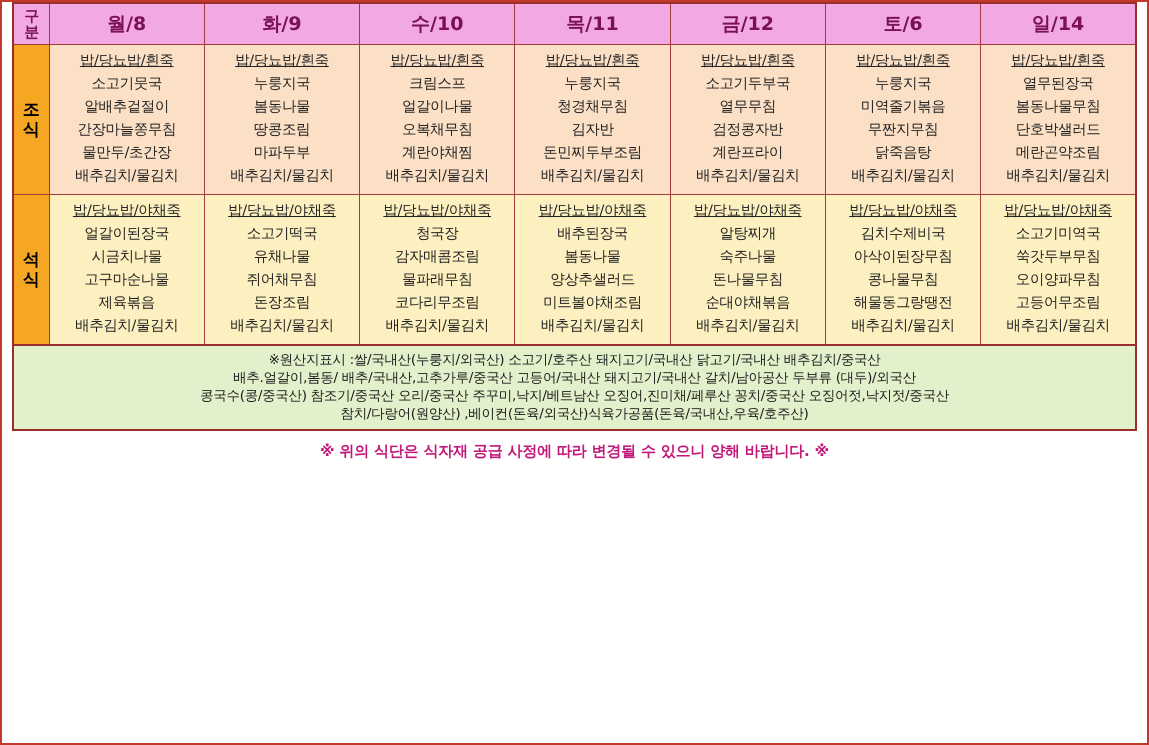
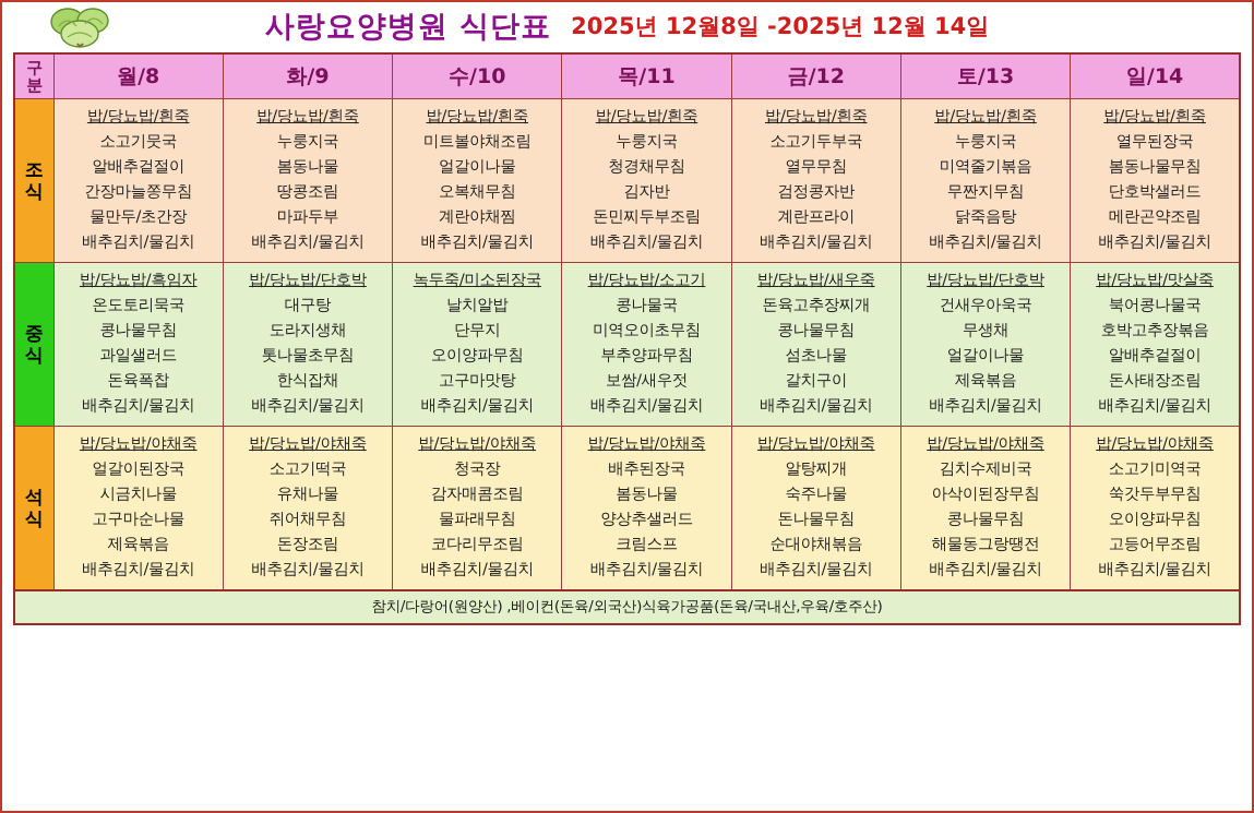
+ 사랑요양병원 식단표
+ 2025년 12월8일 -2025년 12월 14일
- 구분	월/8	화/9	수/10	목/11	금/12	토/6	일/14
+ 구분	월/8	화/9	수/10	목/11	금/12	토/13	일/14
- 조식	밥/당뇨밥/흰죽소고기뭇국알배추겉절이간장마늘쫑무침물만두/초간장배추김치/물김치	밥/당뇨밥/흰죽누룽지국봄동나물땅콩조림마파두부배추김치/물김치	밥/당뇨밥/흰죽크림스프얼갈이나물오복채무침계란야채찜배추김치/물김치	밥/당뇨밥/흰죽누룽지국청경채무침김자반돈민찌두부조림배추김치/물김치	밥/당뇨밥/흰죽소고기두부국열무무침검정콩자반계란프라이배추김치/물김치	밥/당뇨밥/흰죽누룽지국미역줄기볶음무짠지무침닭죽음탕배추김치/물김치	밥/당뇨밥/흰죽열무된장국봄동나물무침단호박샐러드메란곤약조림배추김치/물김치
+ 조식	밥/당뇨밥/흰죽소고기뭇국알배추겉절이간장마늘쫑무침물만두/초간장배추김치/물김치	밥/당뇨밥/흰죽누룽지국봄동나물땅콩조림마파두부배추김치/물김치	밥/당뇨밥/흰죽미트볼야채조림얼갈이나물오복채무침계란야채찜배추김치/물김치	밥/당뇨밥/흰죽누룽지국청경채무침김자반돈민찌두부조림배추김치/물김치	밥/당뇨밥/흰죽소고기두부국열무무침검정콩자반계란프라이배추김치/물김치	밥/당뇨밥/흰죽누룽지국미역줄기볶음무짠지무침닭죽음탕배추김치/물김치	밥/당뇨밥/흰죽열무된장국봄동나물무침단호박샐러드메란곤약조림배추김치/물김치
+ 중식	밥/당뇨밥/흑임자온도토리묵국콩나물무침과일샐러드돈육폭찹배추김치/물김치	밥/당뇨밥/단호박대구탕도라지생채톳나물초무침한식잡채배추김치/물김치	녹두죽/미소된장국날치알밥단무지오이양파무침고구마맛탕배추김치/물김치	밥/당뇨밥/소고기콩나물국미역오이초무침부추양파무침보쌈/새우젓배추김치/물김치	밥/당뇨밥/새우죽돈육고추장찌개콩나물무침섬초나물갈치구이배추김치/물김치	밥/당뇨밥/단호박건새우아욱국무생채얼갈이나물제육볶음배추김치/물김치	밥/당뇨밥/맛살죽북어콩나물국호박고추장볶음알배추겉절이돈사태장조림배추김치/물김치
- 석식	밥/당뇨밥/야채죽얼갈이된장국시금치나물고구마순나물제육볶음배추김치/물김치	밥/당뇨밥/야채죽소고기떡국유채나물쥐어채무침돈장조림배추김치/물김치	밥/당뇨밥/야채죽청국장감자매콤조림물파래무침코다리무조림배추김치/물김치	밥/당뇨밥/야채죽배추된장국봄동나물양상추샐러드미트볼야채조림배추김치/물김치	밥/당뇨밥/야채죽알탕찌개숙주나물돈나물무침순대야채볶음배추김치/물김치	밥/당뇨밥/야채죽김치수제비국아삭이된장무침콩나물무침해물동그랑땡전배추김치/물김치	밥/당뇨밥/야채죽소고기미역국쑥갓두부무침오이양파무침고등어무조림배추김치/물김치
+ 석식	밥/당뇨밥/야채죽얼갈이된장국시금치나물고구마순나물제육볶음배추김치/물김치	밥/당뇨밥/야채죽소고기떡국유채나물쥐어채무침돈장조림배추김치/물김치	밥/당뇨밥/야채죽청국장감자매콤조림물파래무침코다리무조림배추김치/물김치	밥/당뇨밥/야채죽배추된장국봄동나물양상추샐러드크림스프배추김치/물김치	밥/당뇨밥/야채죽알탕찌개숙주나물돈나물무침순대야채볶음배추김치/물김치	밥/당뇨밥/야채죽김치수제비국아삭이된장무침콩나물무침해물동그랑땡전배추김치/물김치	밥/당뇨밥/야채죽소고기미역국쑥갓두부무침오이양파무침고등어무조림배추김치/물김치
- ※원산지표시 :쌀/국내산(누룽지/외국산) 소고기/호주산 돼지고기/국내산 닭고기/국내산 배추김치/중국산
- 배추.얼갈이,봄동/ 배추/국내산,고추가루/중국산 고등어/국내산 돼지고기/국내산 갈치/남아공산 두부류 (대두)/외국산
- 콩국수(콩/중국산) 참조기/중국산 오리/중국산 주꾸미,낙지/베트남산 오징어,진미채/페루산 꽁치/중국산 오징어젓,낙지젓/중국산
  참치/다랑어(원양산) ,베이컨(돈육/외국산)식육가공품(돈육/국내산,우육/호주산)
- ※ 위의 식단은 식자재 공급 사정에 따라 변경될 수 있으니 양해 바랍니다. ※
